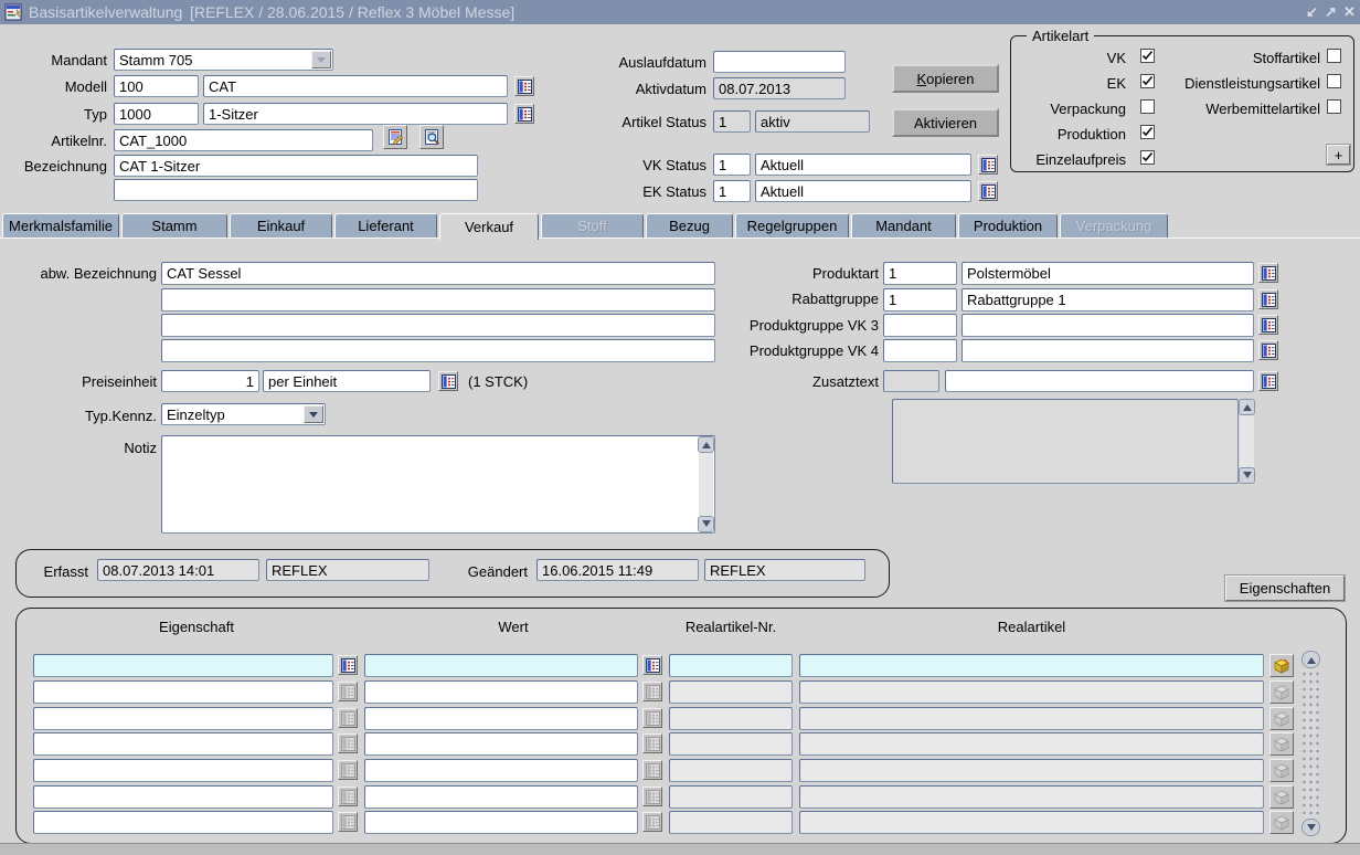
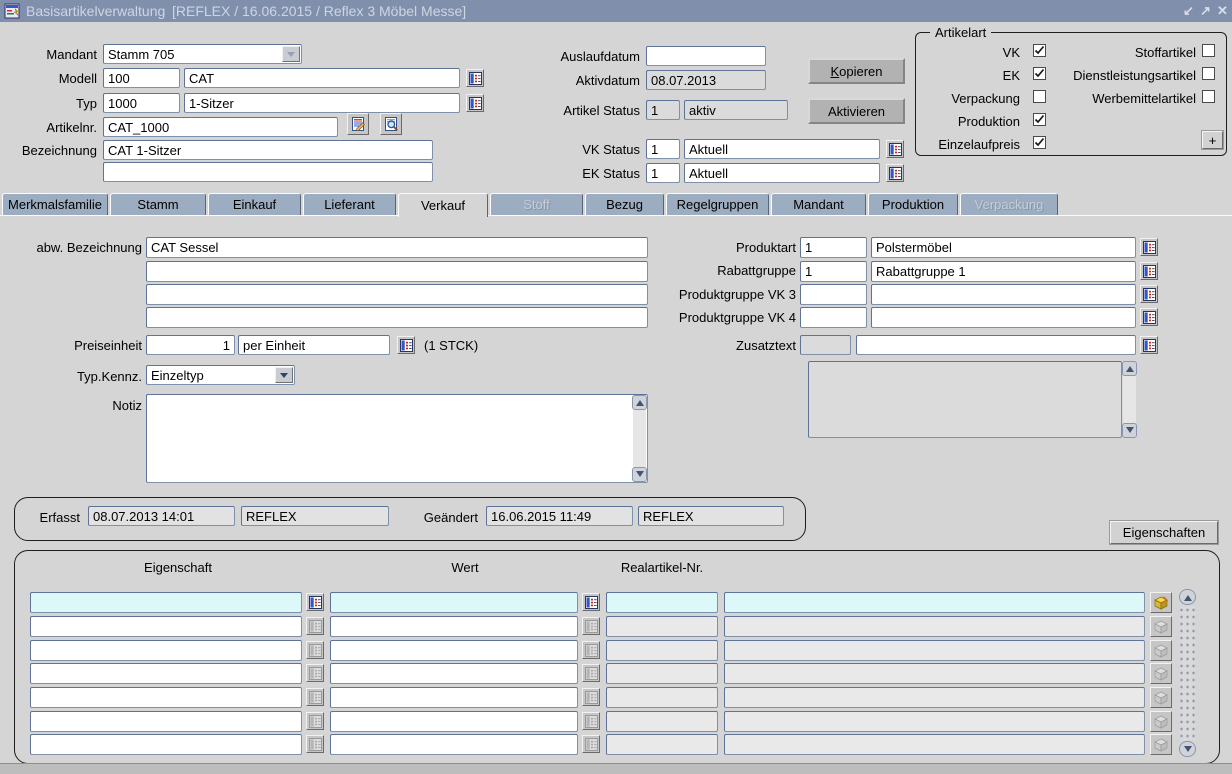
  Basisartikelverwaltung
- [REFLEX / 28.06.2015 / Reflex 3 Möbel Messe]
+ [REFLEX / 16.06.2015 / Reflex 3 Möbel Messe]
  ↙
  ↗
  ✕
  Mandant
  Stamm 705
  Modell
  100
  CAT
  Typ
  1000
  1-Sitzer
  Artikelnr.
  CAT_1000
  Bezeichnung
  CAT 1-Sitzer
  Auslaufdatum
  Aktivdatum
  08.07.2013
  Artikel Status
  1
  aktiv
  VK Status
  1
  Aktuell
  EK Status
  1
  Aktuell
  Kopieren
  Aktivieren
  Artikelart
  +
  abw. Bezeichnung
  CAT Sessel
  Preiseinheit
  1
  per Einheit
  (1 STCK)
  Typ.Kennz.
  Einzeltyp
  Notiz
  Produktart
  1
  Polstermöbel
  Rabattgruppe
  1
  Rabattgruppe 1
  Produktgruppe VK 3
  Produktgruppe VK 4
  Zusatztext
  Erfasst
  08.07.2013 14:01
  REFLEX
  Geändert
  16.06.2015 11:49
  REFLEX
  Eigenschaften
  Eigenschaft
  Wert
  Realartikel-Nr.
- Realartikel
  Merkmalsfamilie
  Stamm
  Einkauf
  Lieferant
  Verkauf
  Stoff
  Bezug
  Regelgruppen
  Mandant
  Produktion
  Verpackung
  VK
  EK
  Verpackung
  Produktion
  Einzelaufpreis
  Stoffartikel
  Dienstleistungsartikel
  Werbemittelartikel
